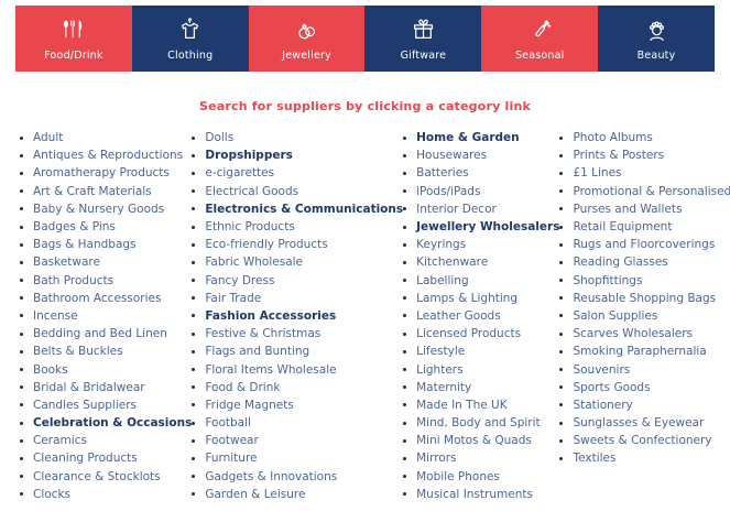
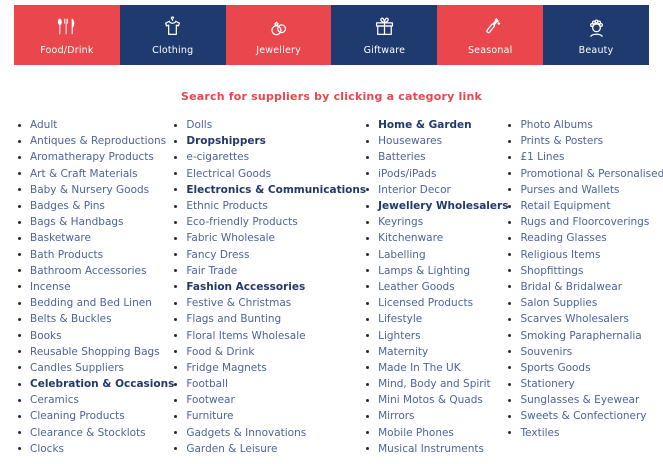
  Food/Drink
  Clothing
  Jewellery
  Giftware
  Seasonal
  Beauty
  Search for suppliers by clicking a category link
  Adult
  Antiques & Reproductions
  Aromatherapy Products
  Art & Craft Materials
  Baby & Nursery Goods
  Badges & Pins
  Bags & Handbags
  Basketware
  Bath Products
  Bathroom Accessories
  Incense
  Bedding and Bed Linen
  Belts & Buckles
  Books
- Bridal & Bridalwear
+ Reusable Shopping Bags
  Candles Suppliers
  Celebration & Occasions
  Ceramics
  Cleaning Products
  Clearance & Stocklots
  Clocks
  Dolls
  Dropshippers
  e-cigarettes
  Electrical Goods
  Electronics & Communications
  Ethnic Products
  Eco-friendly Products
  Fabric Wholesale
  Fancy Dress
  Fair Trade
  Fashion Accessories
  Festive & Christmas
  Flags and Bunting
  Floral Items Wholesale
  Food & Drink
  Fridge Magnets
  Football
  Footwear
  Furniture
  Gadgets & Innovations
  Garden & Leisure
  Home & Garden
  Housewares
  Batteries
  iPods/iPads
  Interior Decor
  Jewellery Wholesalers
  Keyrings
  Kitchenware
  Labelling
  Lamps & Lighting
  Leather Goods
  Licensed Products
  Lifestyle
  Lighters
  Maternity
  Made In The UK
  Mind, Body and Spirit
  Mini Motos & Quads
  Mirrors
  Mobile Phones
  Musical Instruments
  Photo Albums
  Prints & Posters
  £1 Lines
  Promotional & Personalised
  Purses and Wallets
  Retail Equipment
  Rugs and Floorcoverings
  Reading Glasses
+ Religious Items
  Shopfittings
- Reusable Shopping Bags
+ Bridal & Bridalwear
  Salon Supplies
  Scarves Wholesalers
  Smoking Paraphernalia
  Souvenirs
  Sports Goods
  Stationery
  Sunglasses & Eyewear
  Sweets & Confectionery
  Textiles
